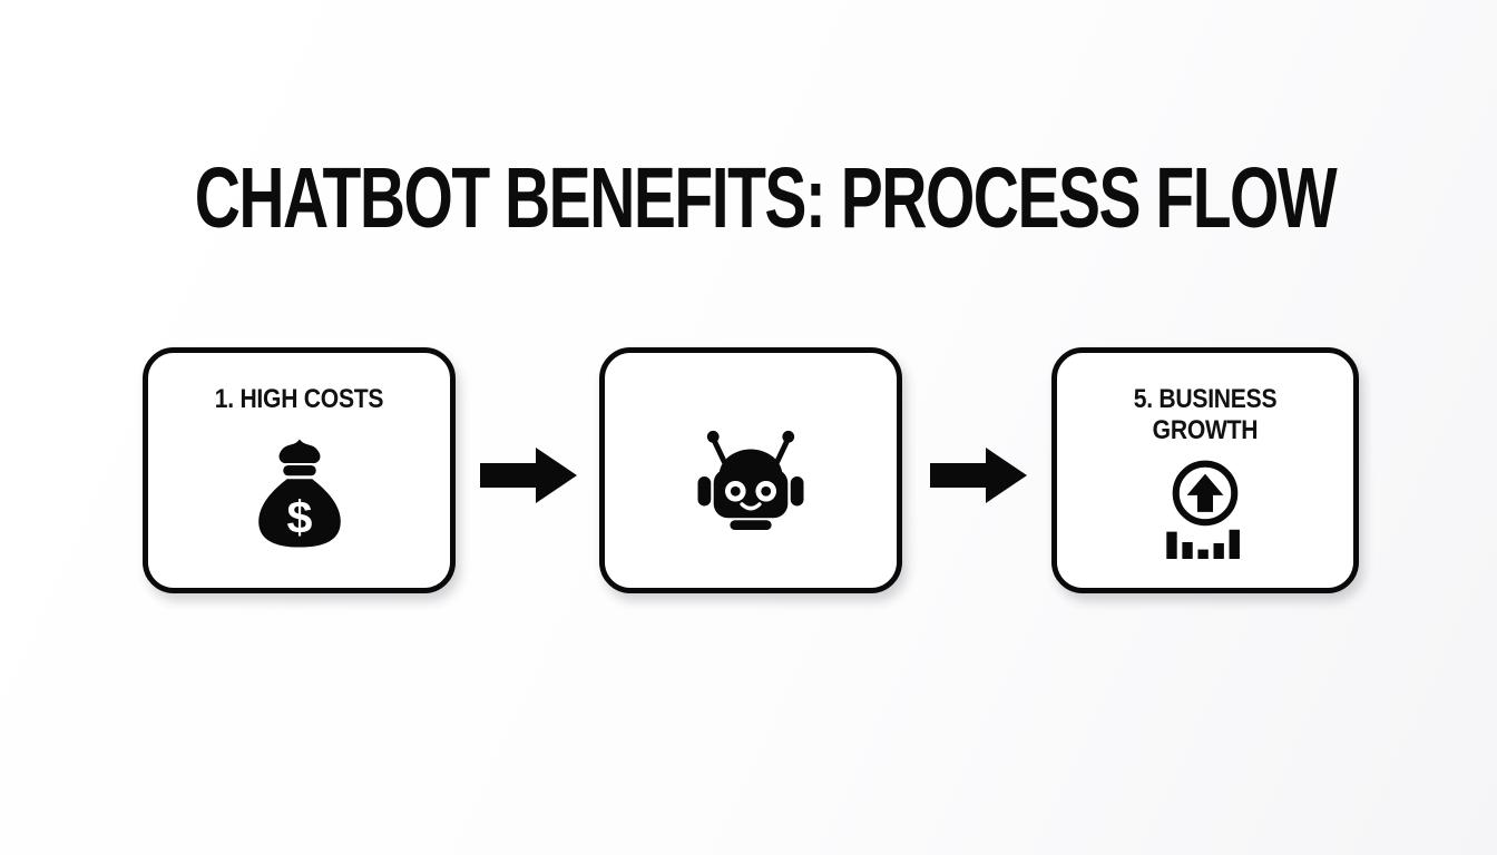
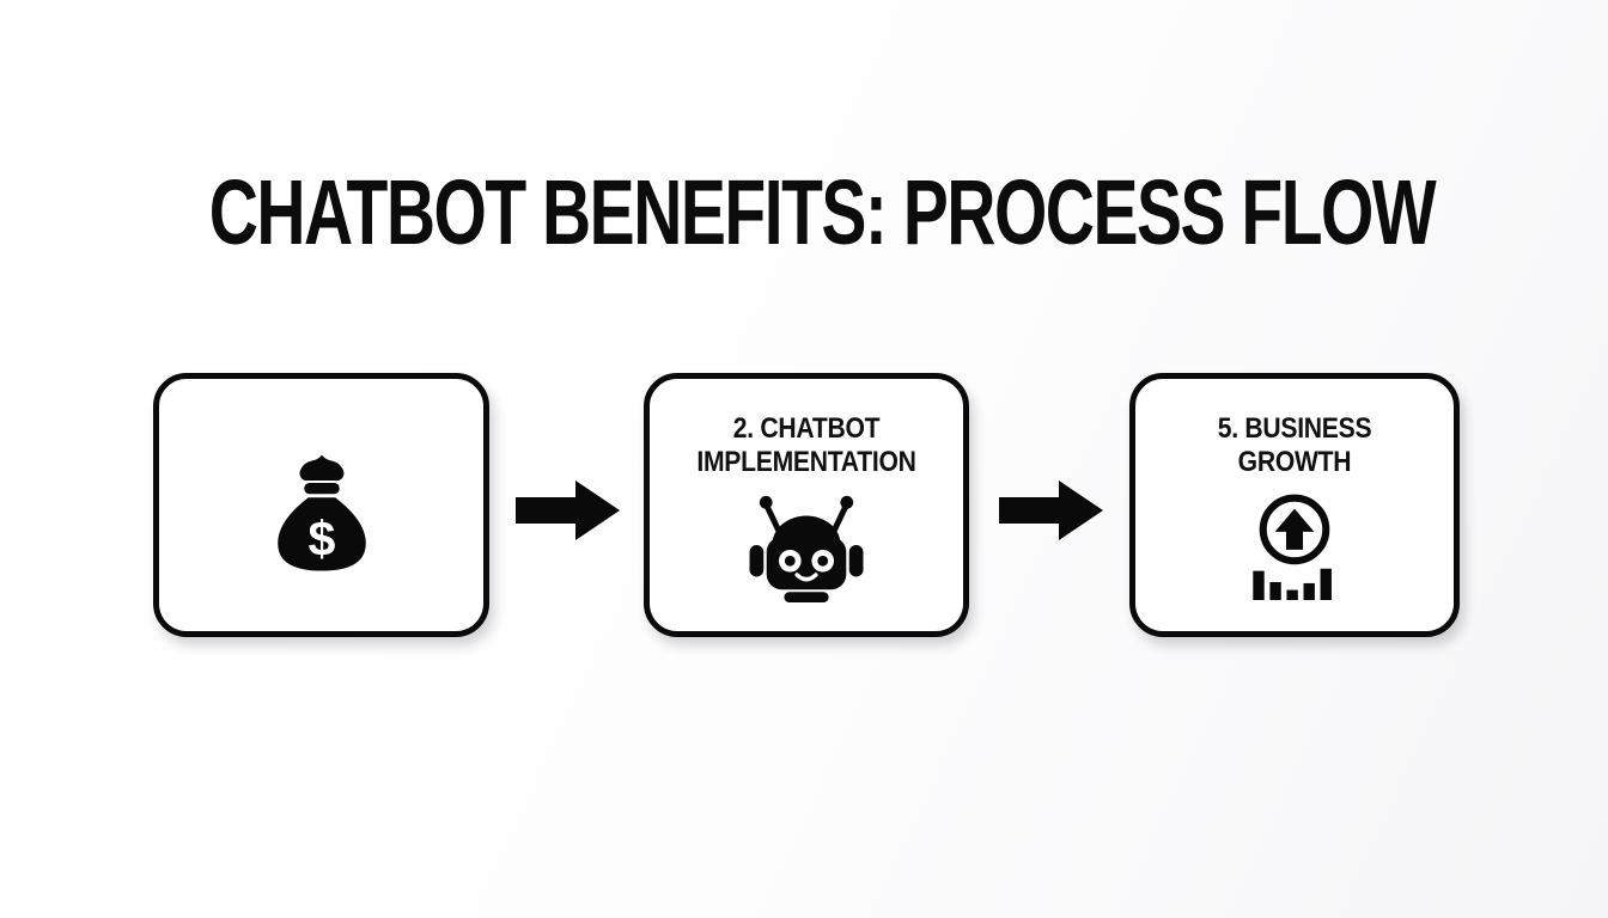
  CHATBOT BENEFITS: PROCESS FLOW
- 1. HIGH COSTS
  $
+ 2. CHATBOT IMPLEMENTATION
  5. BUSINESS GROWTH
